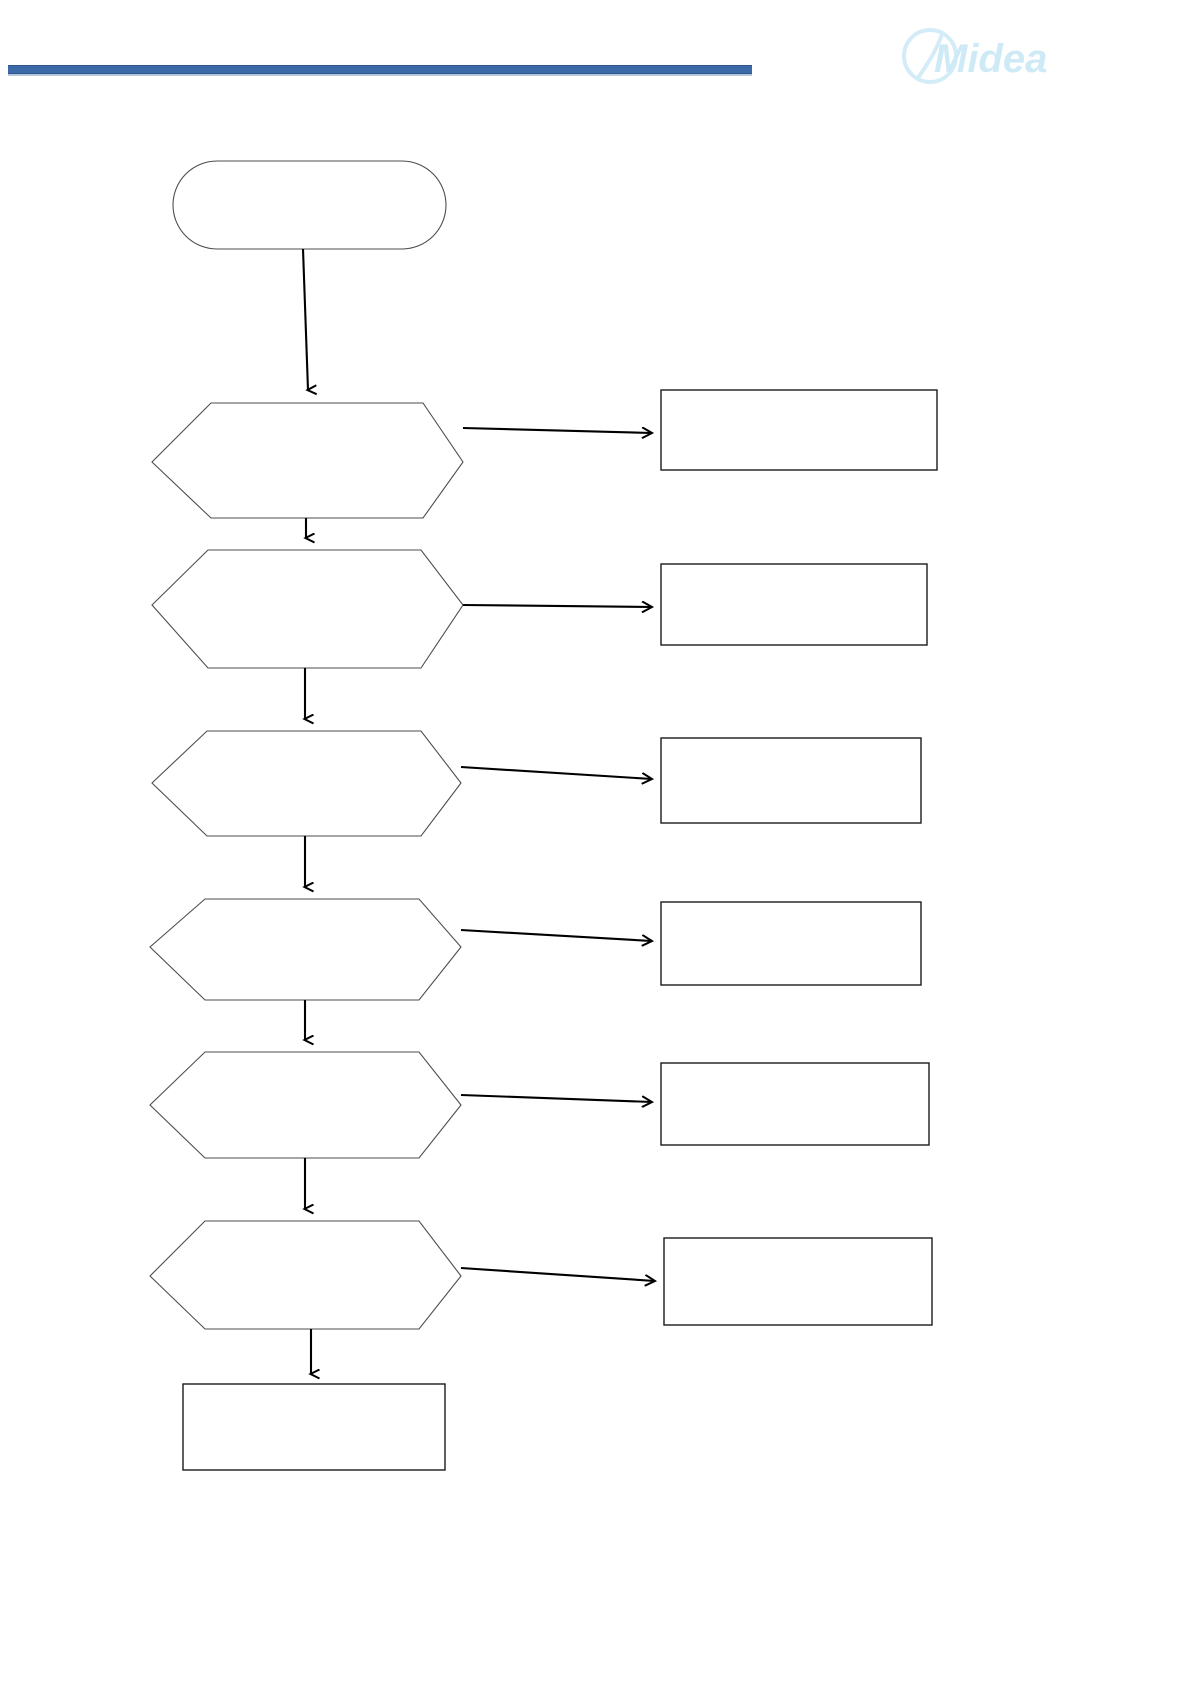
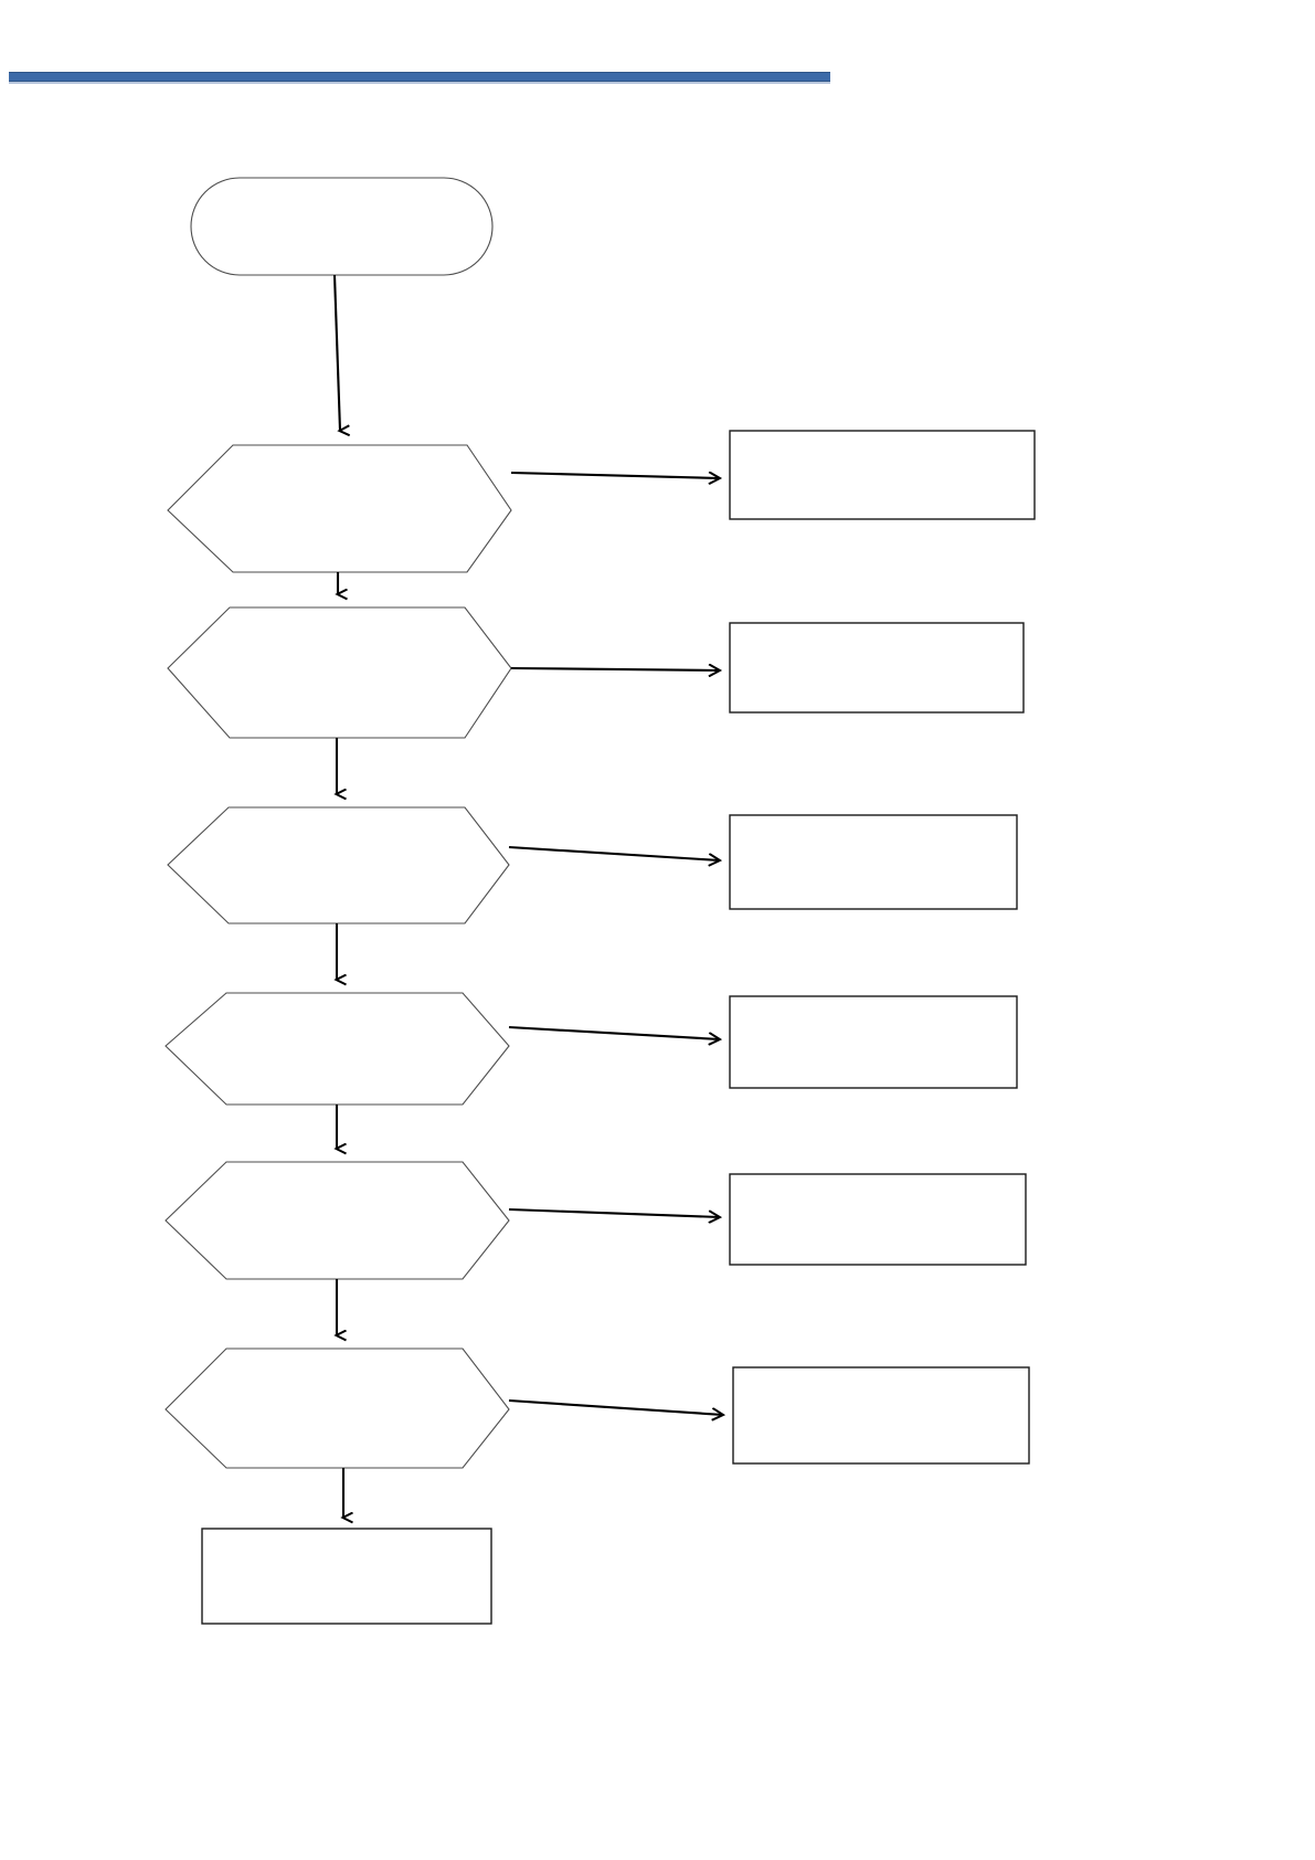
- Midea
